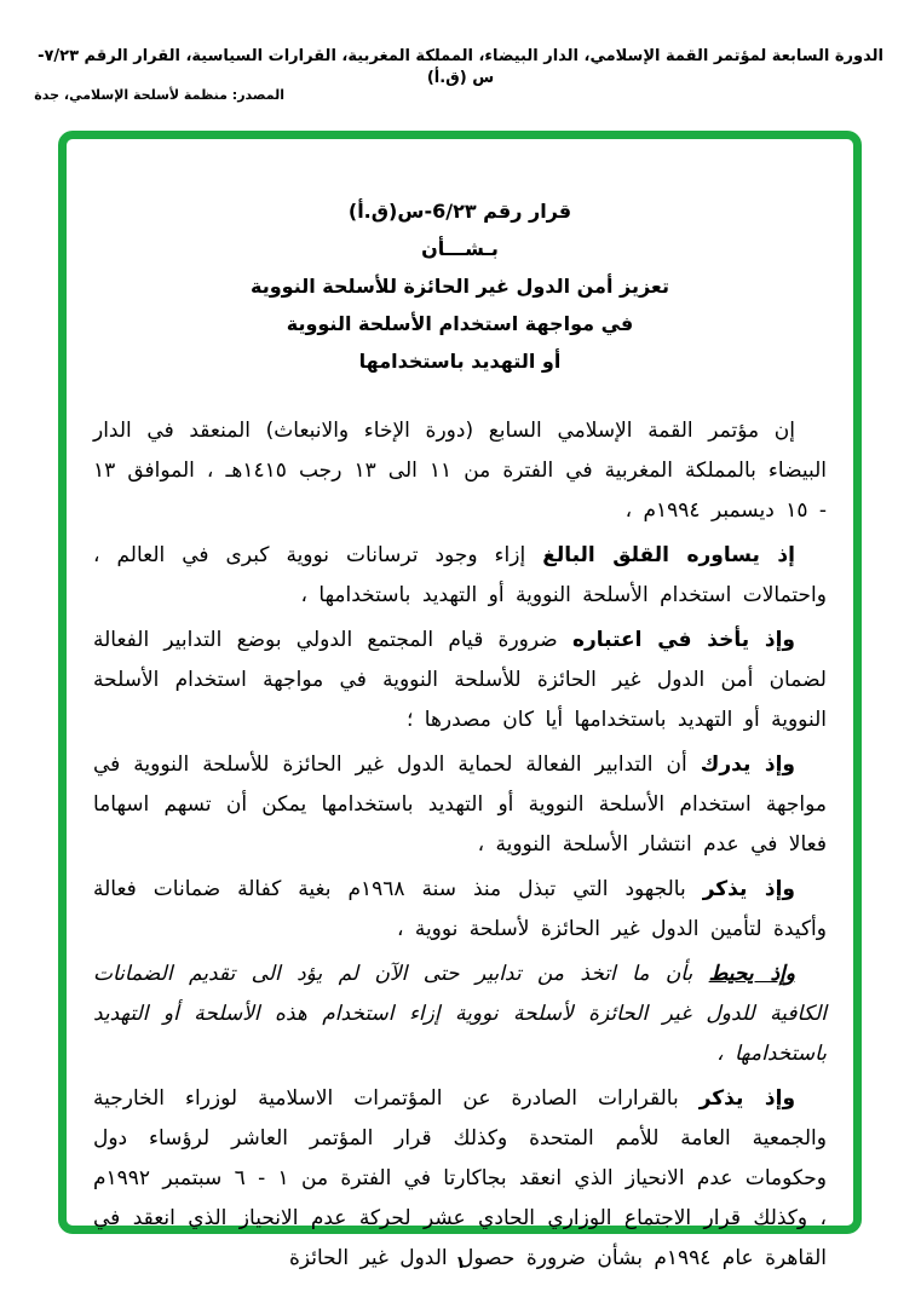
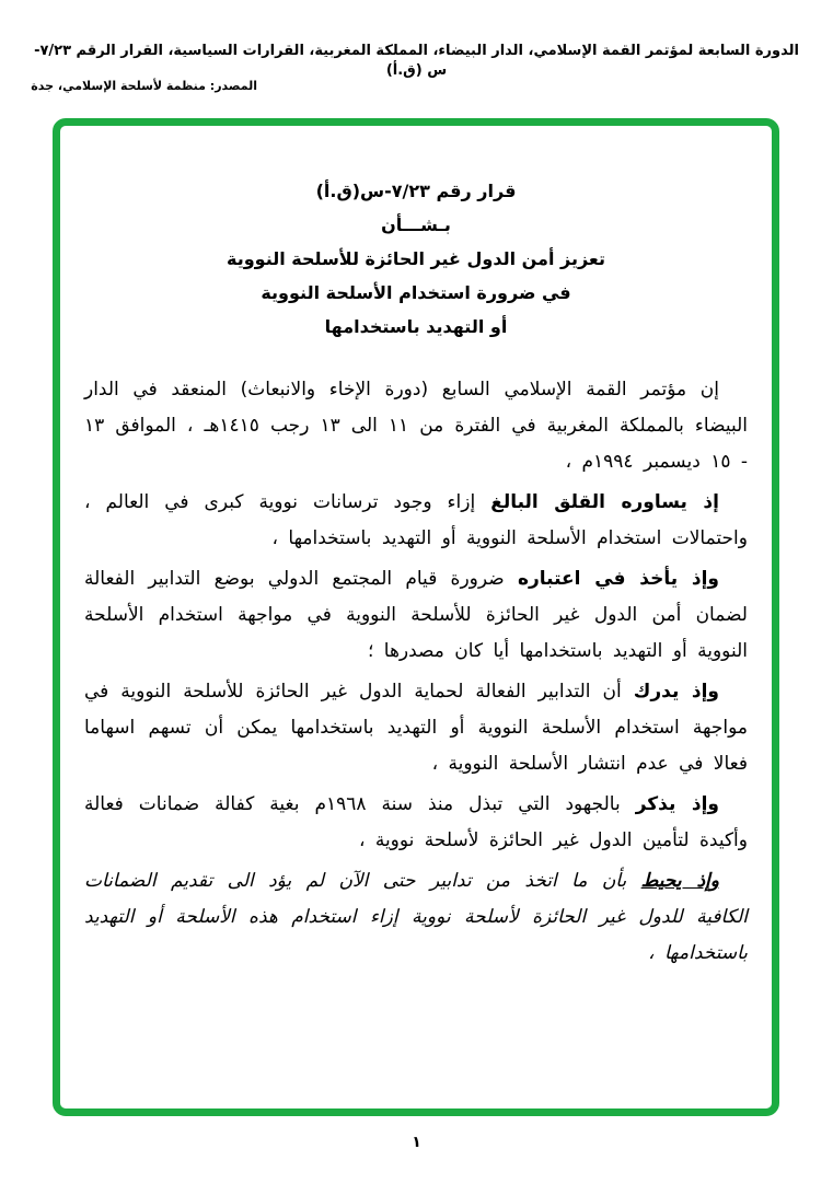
  الدورة السابعة لمؤتمر القمة الإسلامي، الدار البيضاء، المملكة المغربية، القرارات السياسية، القرار الرقم ٧/٢٣-س (ق.أ)
  المصدر: منظمة لأسلحة الإسلامي، جدة
- قرار رقم 6/٢٣-س(ق.أ)
+ قرار رقم ٧/٢٣-س(ق.أ)
  بـشـــأن
  تعزيز أمن الدول غير الحائزة للأسلحة النووية
- في مواجهة استخدام الأسلحة النووية
+ في ضرورة استخدام الأسلحة النووية
  أو التهديد باستخدامها
  إن مؤتمر القمة الإسلامي السابع (دورة الإخاء والانبعاث) المنعقد في الدار البيضاء بالمملكة المغربية في الفترة من ١١ الى ١٣ رجب ١٤١٥هـ ، الموافق ١٣ - ١٥ ديسمبر ١٩٩٤م ،
  إذ يساوره القلق البالغ إزاء وجود ترسانات نووية كبرى في العالم ، واحتمالات استخدام الأسلحة النووية أو التهديد باستخدامها ،
  وإذ يأخذ في اعتباره ضرورة قيام المجتمع الدولي بوضع التدابير الفعالة لضمان أمن الدول غير الحائزة للأسلحة النووية في مواجهة استخدام الأسلحة النووية أو التهديد باستخدامها أيا كان مصدرها ؛
  وإذ يدرك أن التدابير الفعالة لحماية الدول غير الحائزة للأسلحة النووية في مواجهة استخدام الأسلحة النووية أو التهديد باستخدامها يمكن أن تسهم اسهاما فعالا في عدم انتشار الأسلحة النووية ،
  وإذ يذكر بالجهود التي تبذل منذ سنة ١٩٦٨م بغية كفالة ضمانات فعالة وأكيدة لتأمين الدول غير الحائزة لأسلحة نووية ،
  وإذ يحيط بأن ما اتخذ من تدابير حتى الآن لم يؤد الى تقديم الضمانات الكافية للدول غير الحائزة لأسلحة نووية إزاء استخدام هذه الأسلحة أو التهديد باستخدامها ،
- وإذ يذكر بالقرارات الصادرة عن المؤتمرات الاسلامية لوزراء الخارجية والجمعية العامة للأمم المتحدة وكذلك قرار المؤتمر العاشر لرؤساء دول وحكومات عدم الانحياز الذي انعقد بجاكارتا في الفترة من ١ - ٦ سبتمبر ١٩٩٢م ، وكذلك قرار الاجتماع الوزاري الحادي عشر لحركة عدم الانحياز الذي انعقد في القاهرة عام ١٩٩٤م بشأن ضرورة حصول الدول غير الحائزة
  ١
